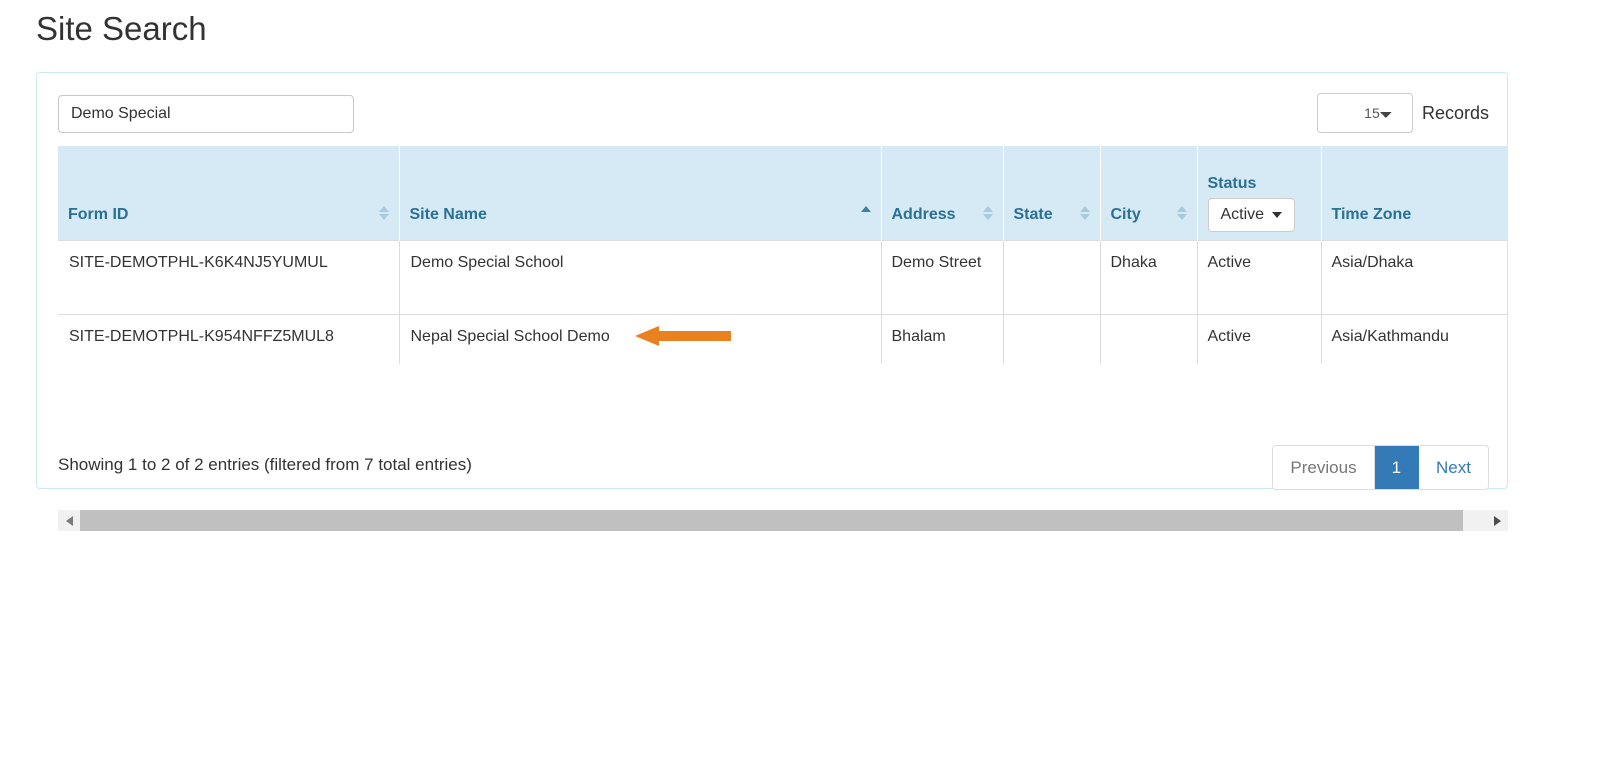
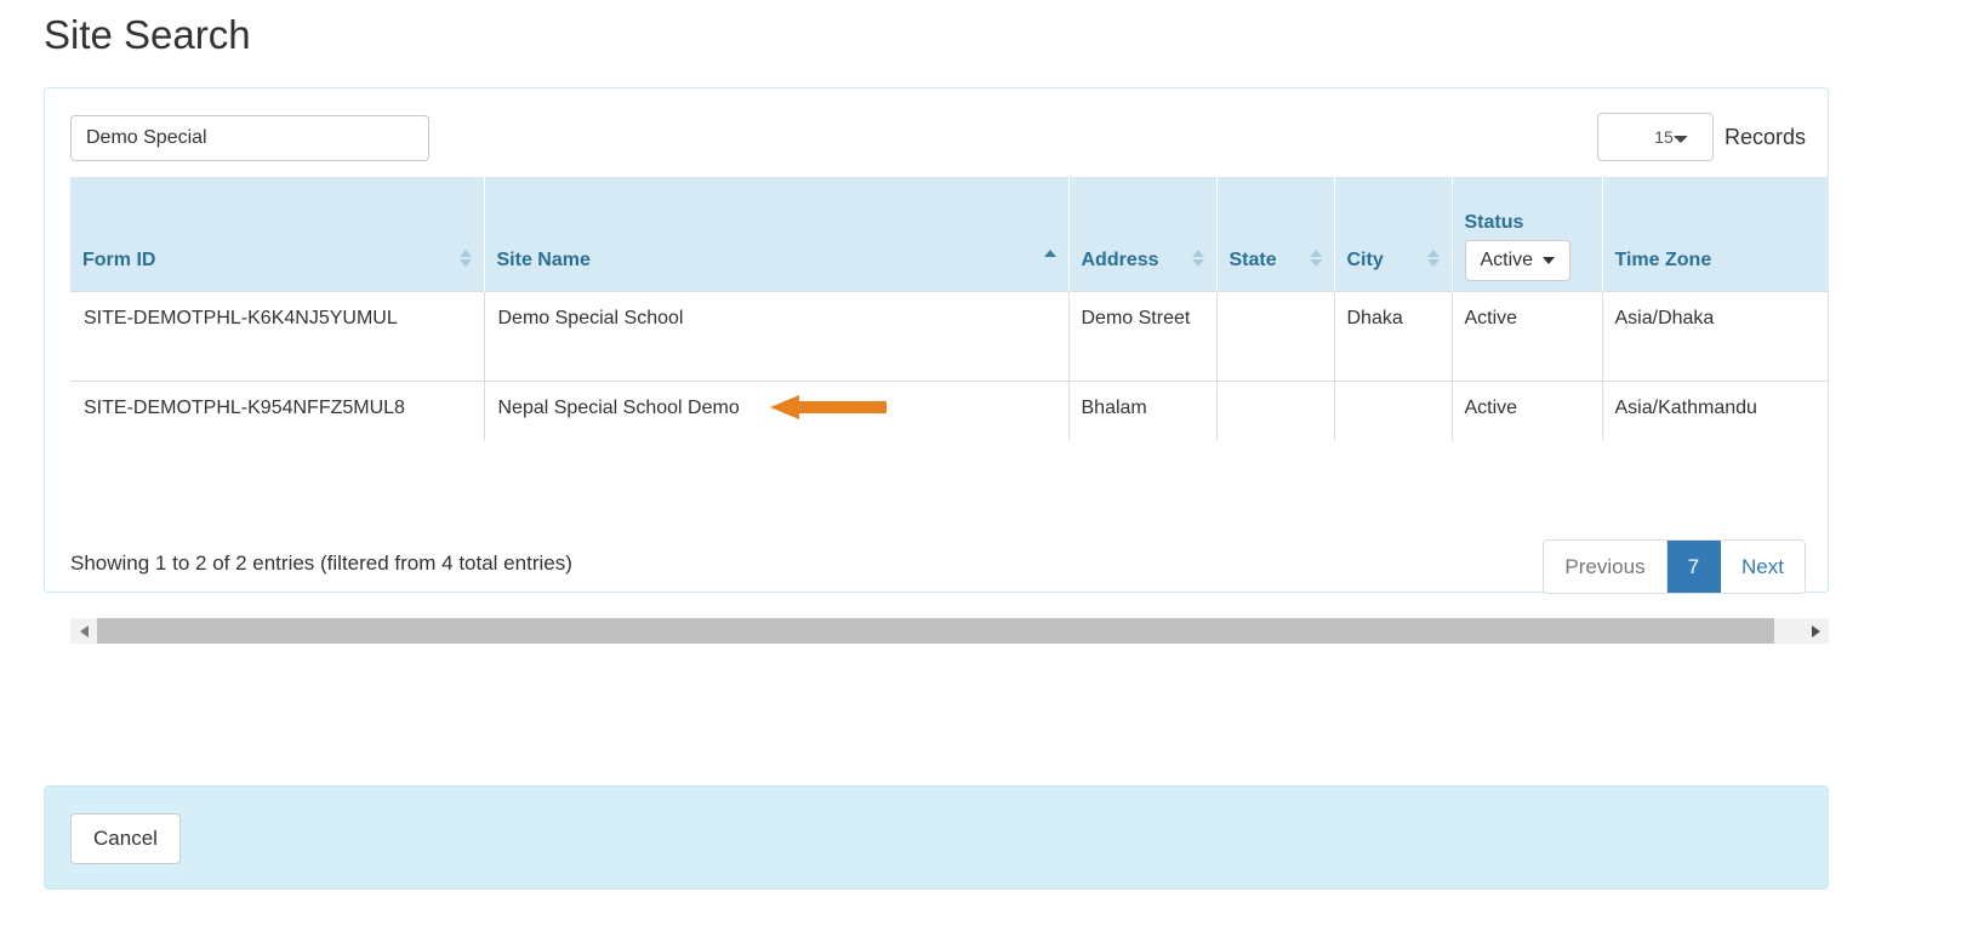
  Site Search
  Demo Special
  15
  Records
  Form ID	Site Name	Address	State	City	Status Active	Time Zone
  SITE-DEMOTPHL-K6K4NJ5YUMUL	Demo Special School	Demo Street		Dhaka	Active	Asia/Dhaka
  SITE-DEMOTPHL-K954NFFZ5MUL8	Nepal Special School Demo	Bhalam			Active	Asia/Kathmandu
- Showing 1 to 2 of 2 entries (filtered from 7 total entries)
+ Showing 1 to 2 of 2 entries (filtered from 4 total entries)
  Previous
- 1
+ 7
  Next
+ Cancel
